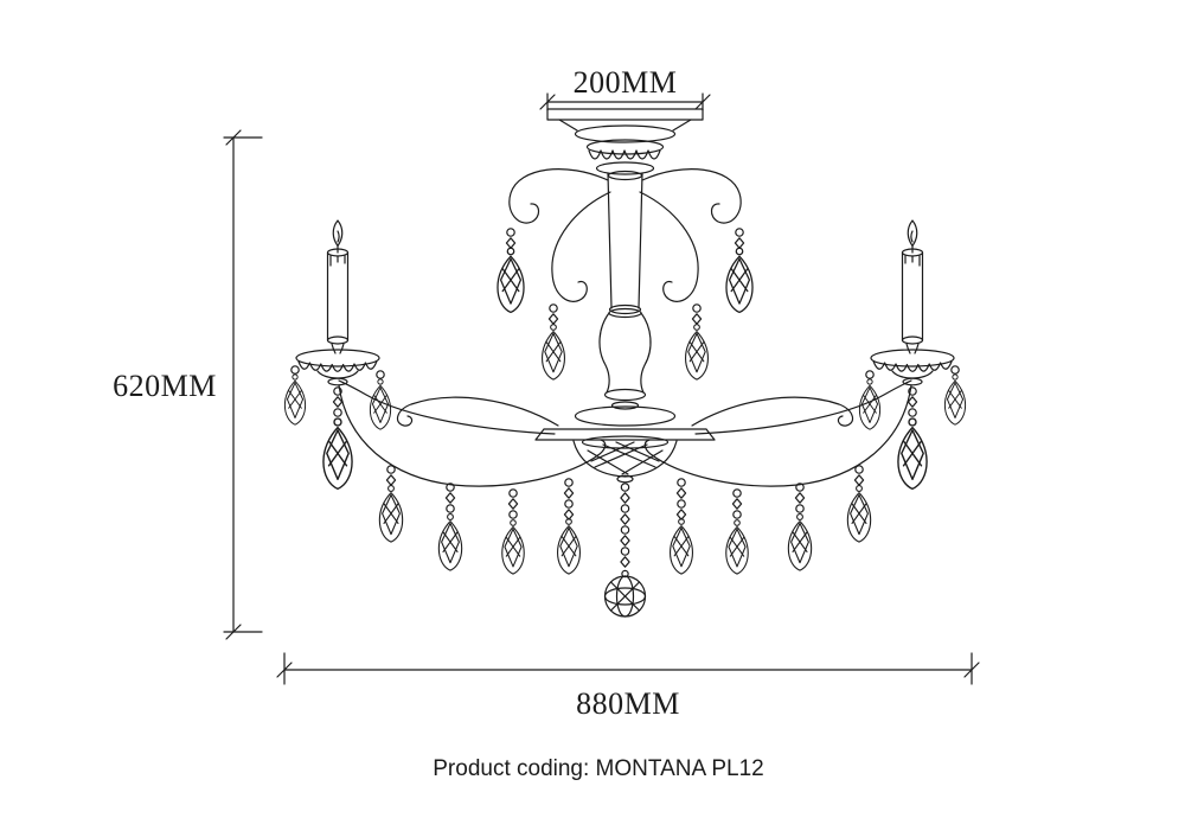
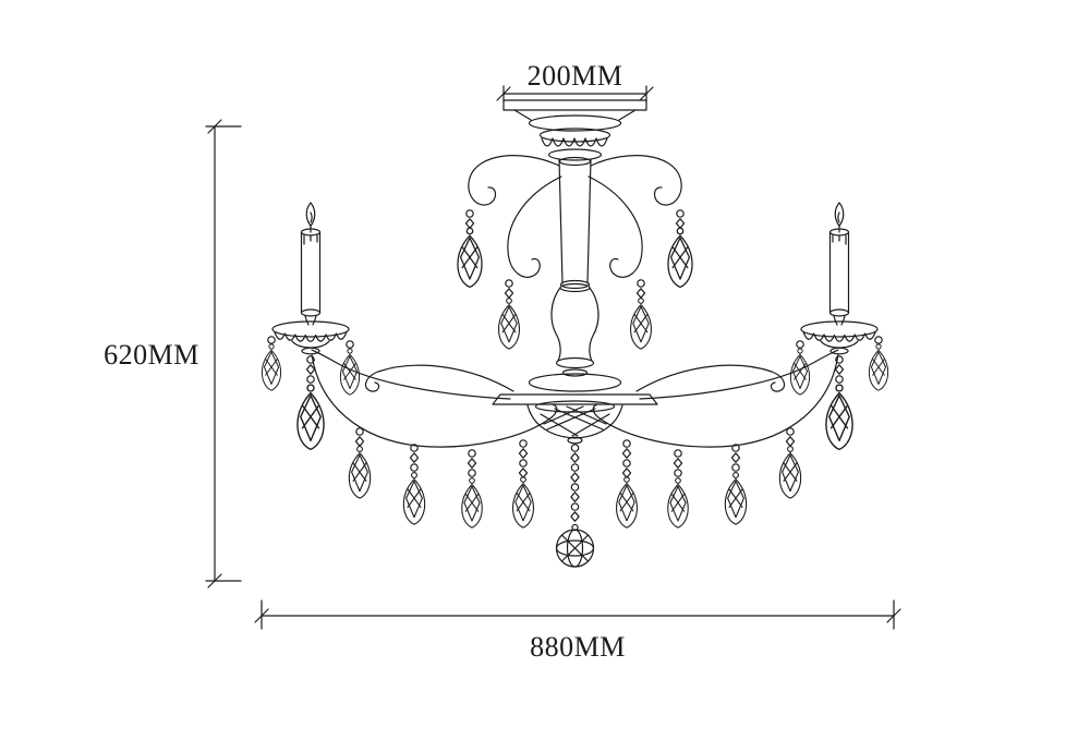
  200MM
  620MM
  880MM
- Product coding: MONTANA PL12
